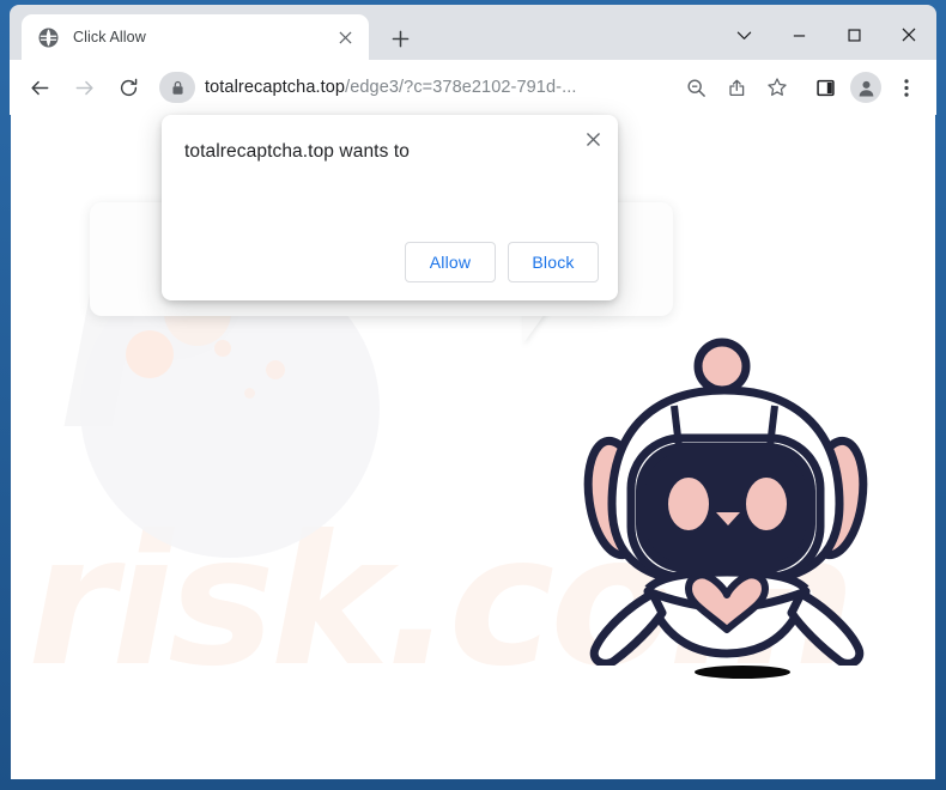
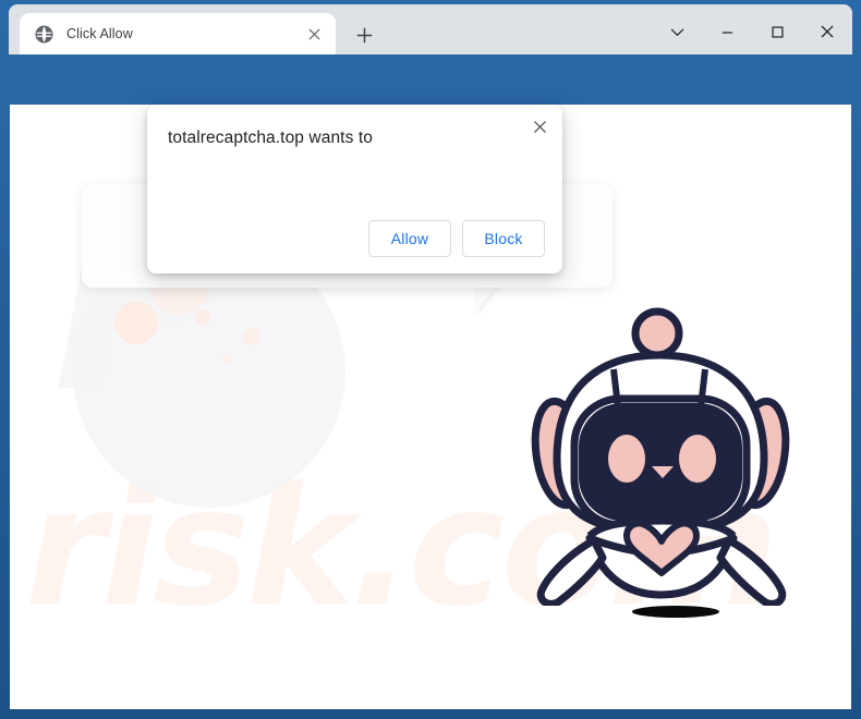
  Click Allow
- totalrecaptcha.top/edge3/?c=378e2102-791d-...
  risk.co
  totalrecaptcha.top wants to
  Allow
  Block
